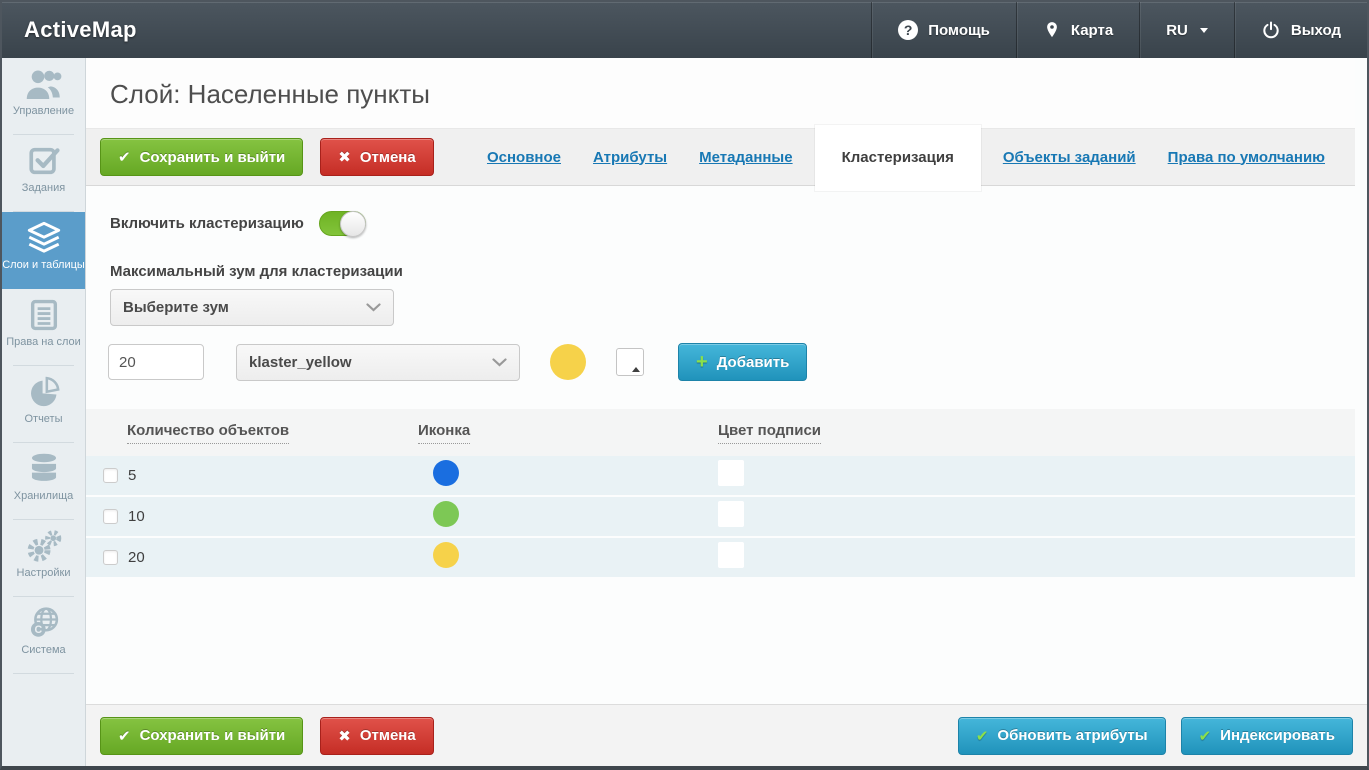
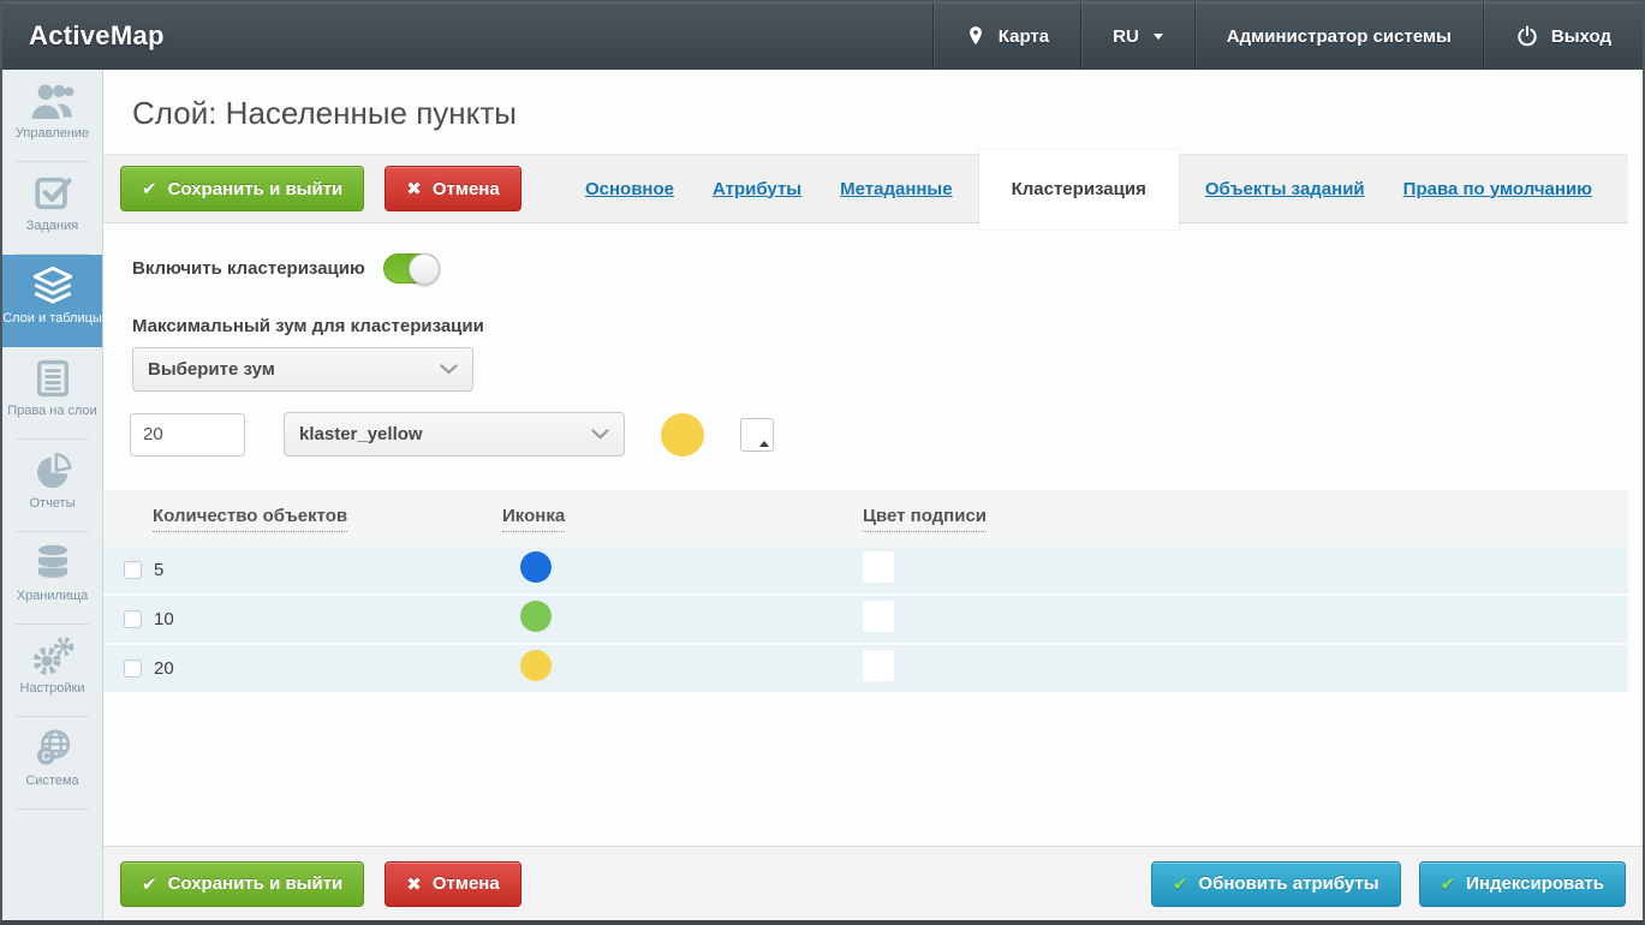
  ActiveMap
- ?
- Помощь
  Карта
  RU
+ Администратор системы
  Выход
  Управление
  Задания
  Слои и таблицы
  Права на слои
  Отчеты
  Хранилища
  Настройки
  C
  Система
  Слой: Населенные пункты
  ✔
  Сохранить и выйти
  ✖
  Отмена
  Основное
  Атрибуты
  Метаданные
  Кластеризация
  Объекты заданий
  Права по умолчанию
  Включить кластеризацию
  Максимальный зум для кластеризации
  Выберите зум
  20
  klaster_yellow
- +
- Добавить
  Количество объектов
  Иконка
  Цвет подписи
  5
  10
  20
  ✔
  Сохранить и выйти
  ✖
  Отмена
  ✔
  Обновить атрибуты
  ✔
  Индексировать
